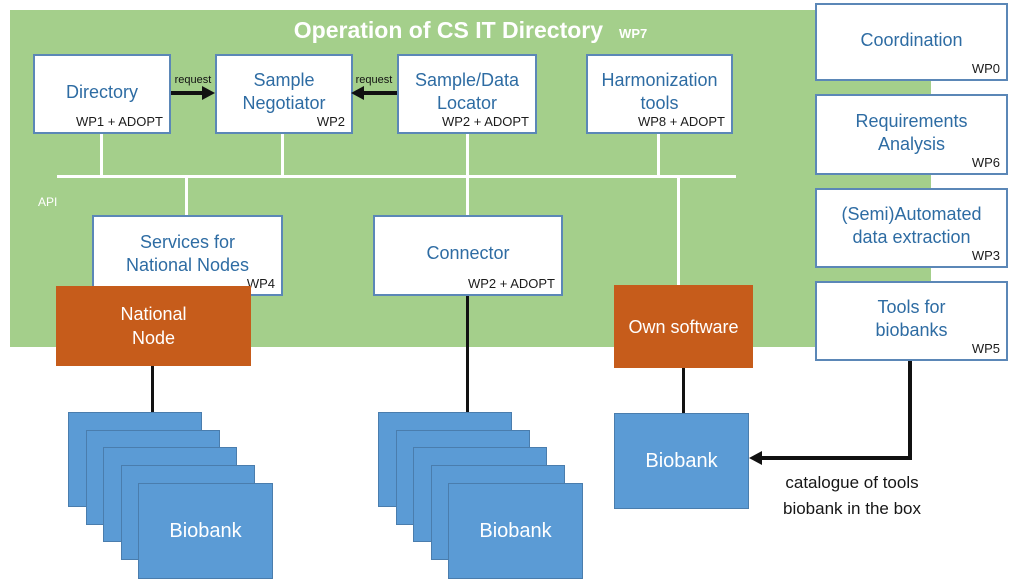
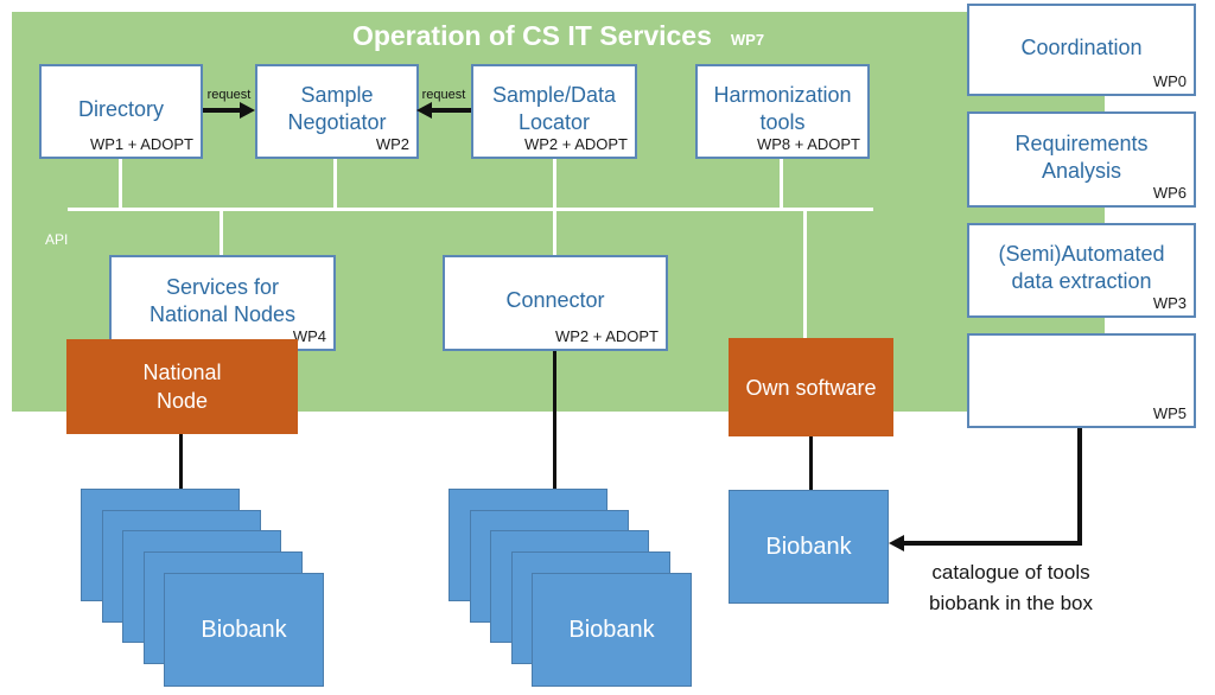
- Operation of CS IT Directory
+ Operation of CS IT Services
  WP7
  API
  Coordination
  WP0
  Requirements
  Analysis
  WP6
  (Semi)Automated
  data extraction
  WP3
- Tools for
- biobanks
  WP5
  Directory
  WP1 + ADOPT
  Sample
  Negotiator
  WP2
  Sample/Data
  Locator
  WP2 + ADOPT
  Harmonization
  tools
  WP8 + ADOPT
  request
  request
  Services for
  National Nodes
  WP4
  Connector
  WP2 + ADOPT
  National
  Node
  Own software
  Biobank
  Biobank
  Biobank
  catalogue of tools
  biobank in the box
